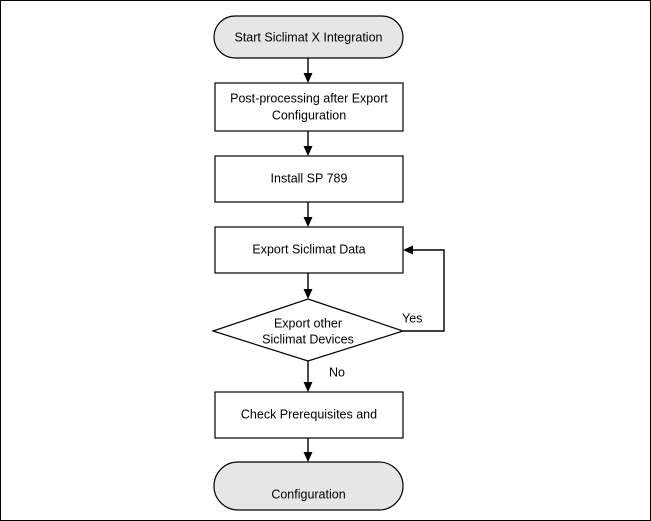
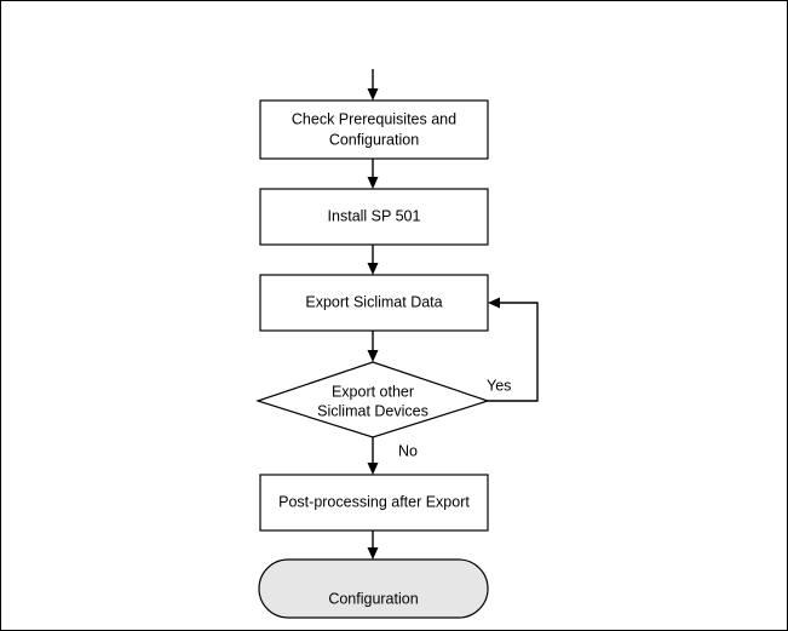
  Yes
  No
- Start Siclimat X Integration
- Post-processing after Export
+ Check Prerequisites and
  Configuration
- Install SP 789
+ Install SP 501
  Export Siclimat Data
  Export other
  Siclimat Devices
- Check Prerequisites and
+ Post-processing after Export
  Configuration
